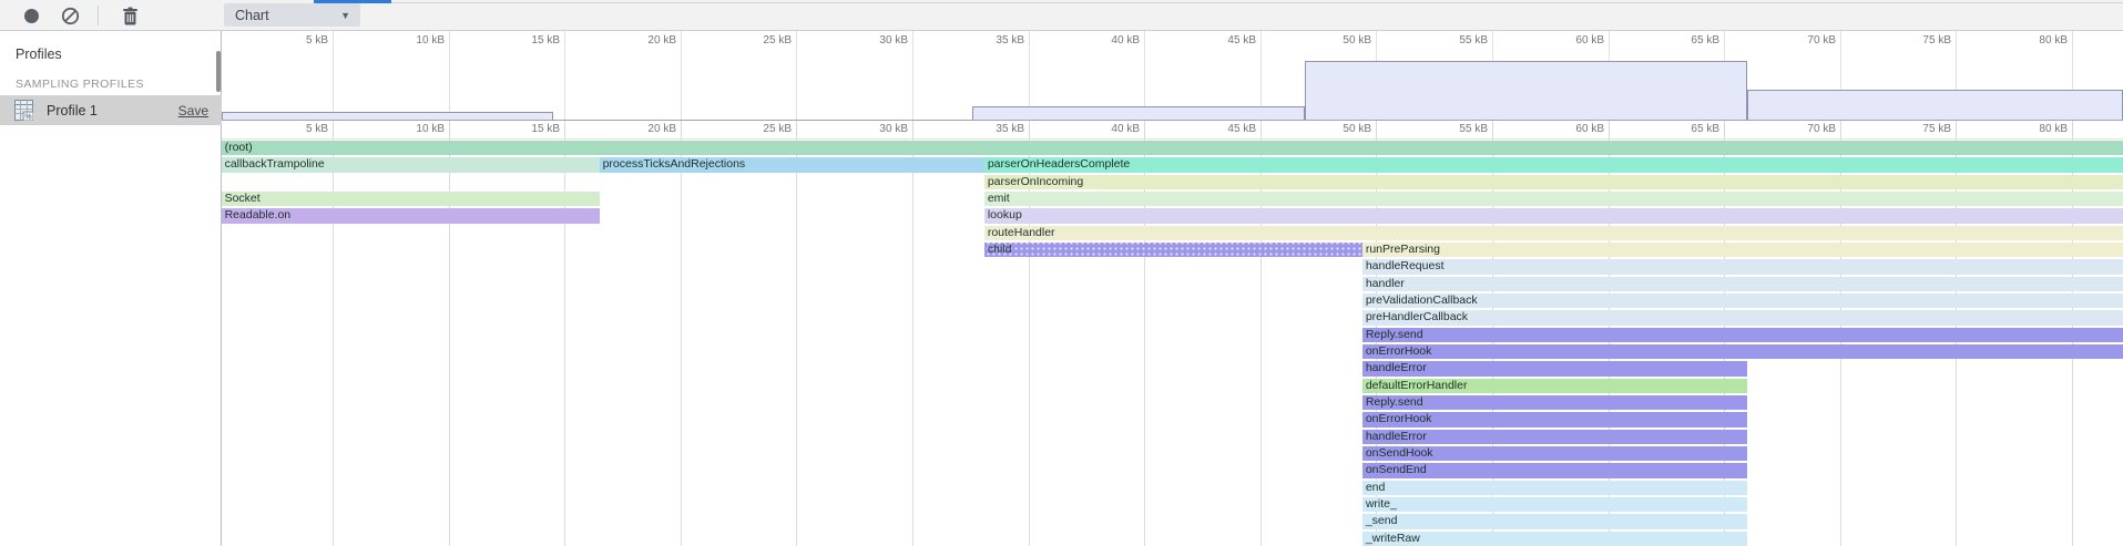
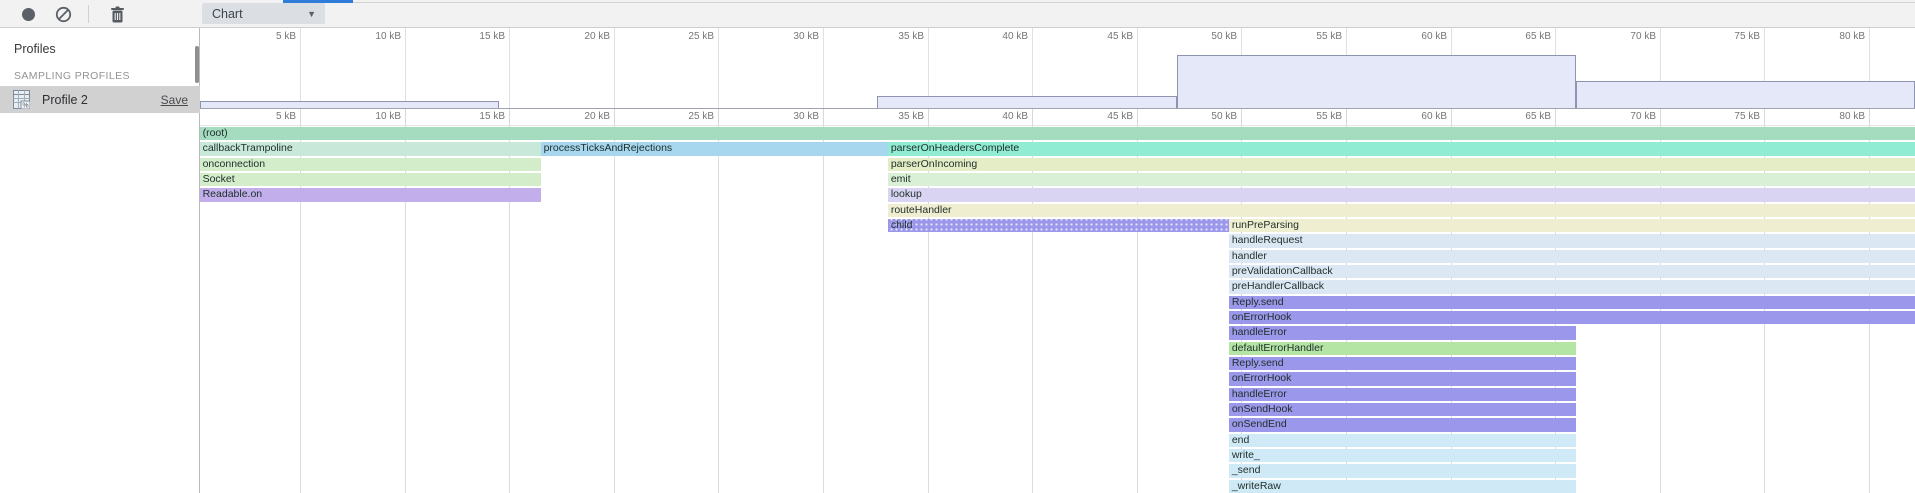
  Chart
  ▼
  Profiles
  SAMPLING PROFILES
- Profile 1
+ Profile 2
  Save
  5 kB
  10 kB
  15 kB
  20 kB
  25 kB
  30 kB
  35 kB
  40 kB
  45 kB
  50 kB
  55 kB
  60 kB
  65 kB
  70 kB
  75 kB
  80 kB
  5 kB
  10 kB
  15 kB
  20 kB
  25 kB
  30 kB
  35 kB
  40 kB
  45 kB
  50 kB
  55 kB
  60 kB
  65 kB
  70 kB
  75 kB
  80 kB
  (root)
  callbackTrampoline
  processTicksAndRejections
  parserOnHeadersComplete
+ onconnection
  parserOnIncoming
  Socket
  emit
  Readable.on
  lookup
  routeHandler
  child
  runPreParsing
  handleRequest
  handler
  preValidationCallback
  preHandlerCallback
  Reply.send
  onErrorHook
  handleError
  defaultErrorHandler
  Reply.send
  onErrorHook
  handleError
  onSendHook
  onSendEnd
  end
  write_
  _send
  _writeRaw
